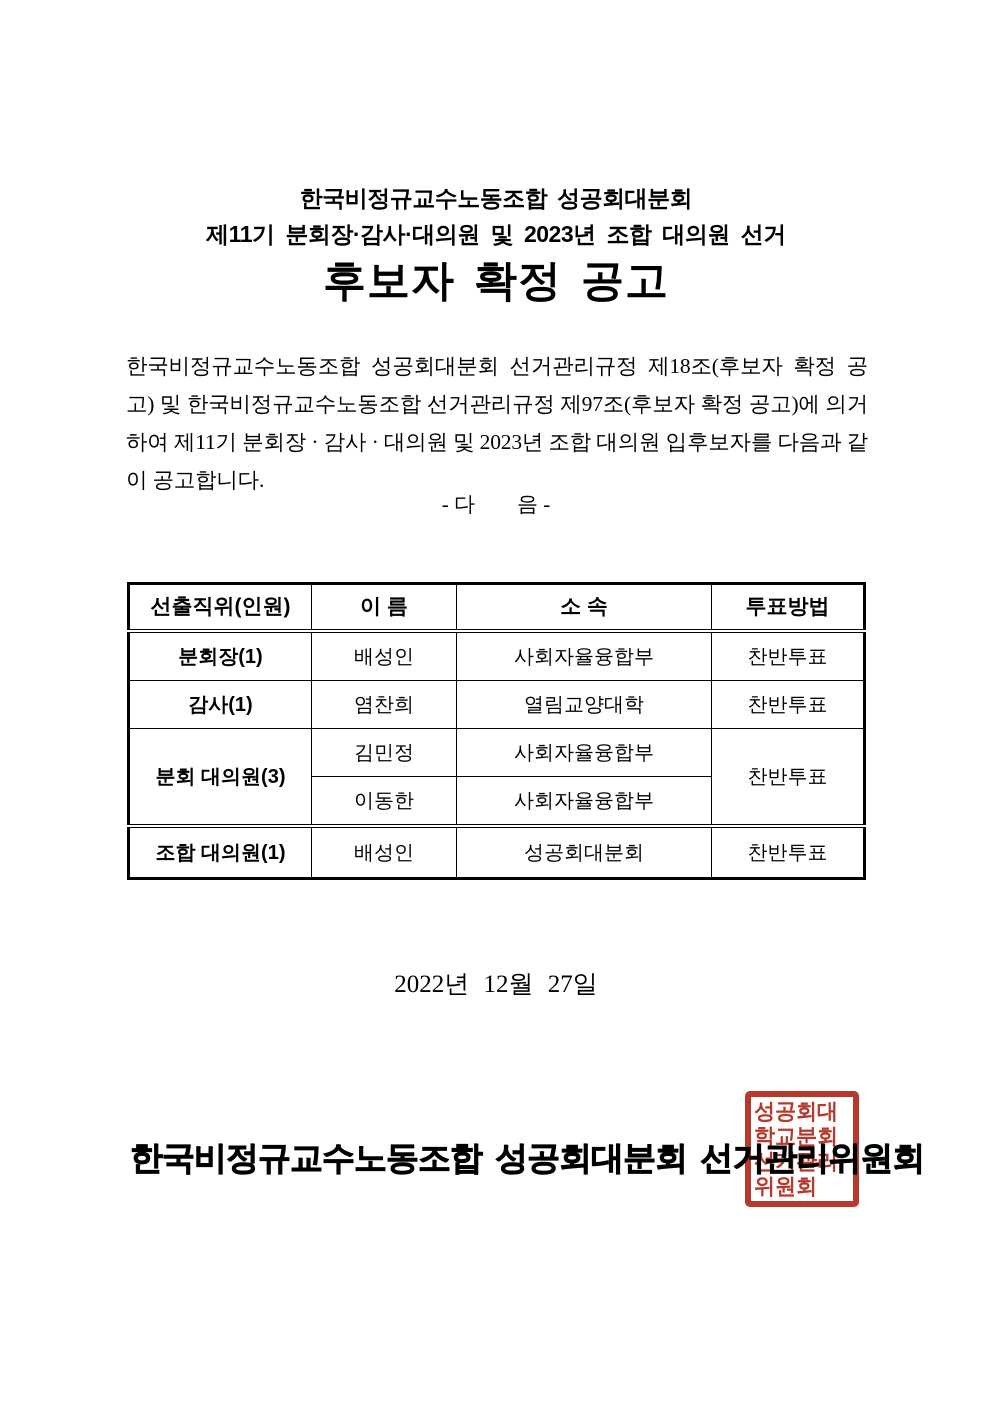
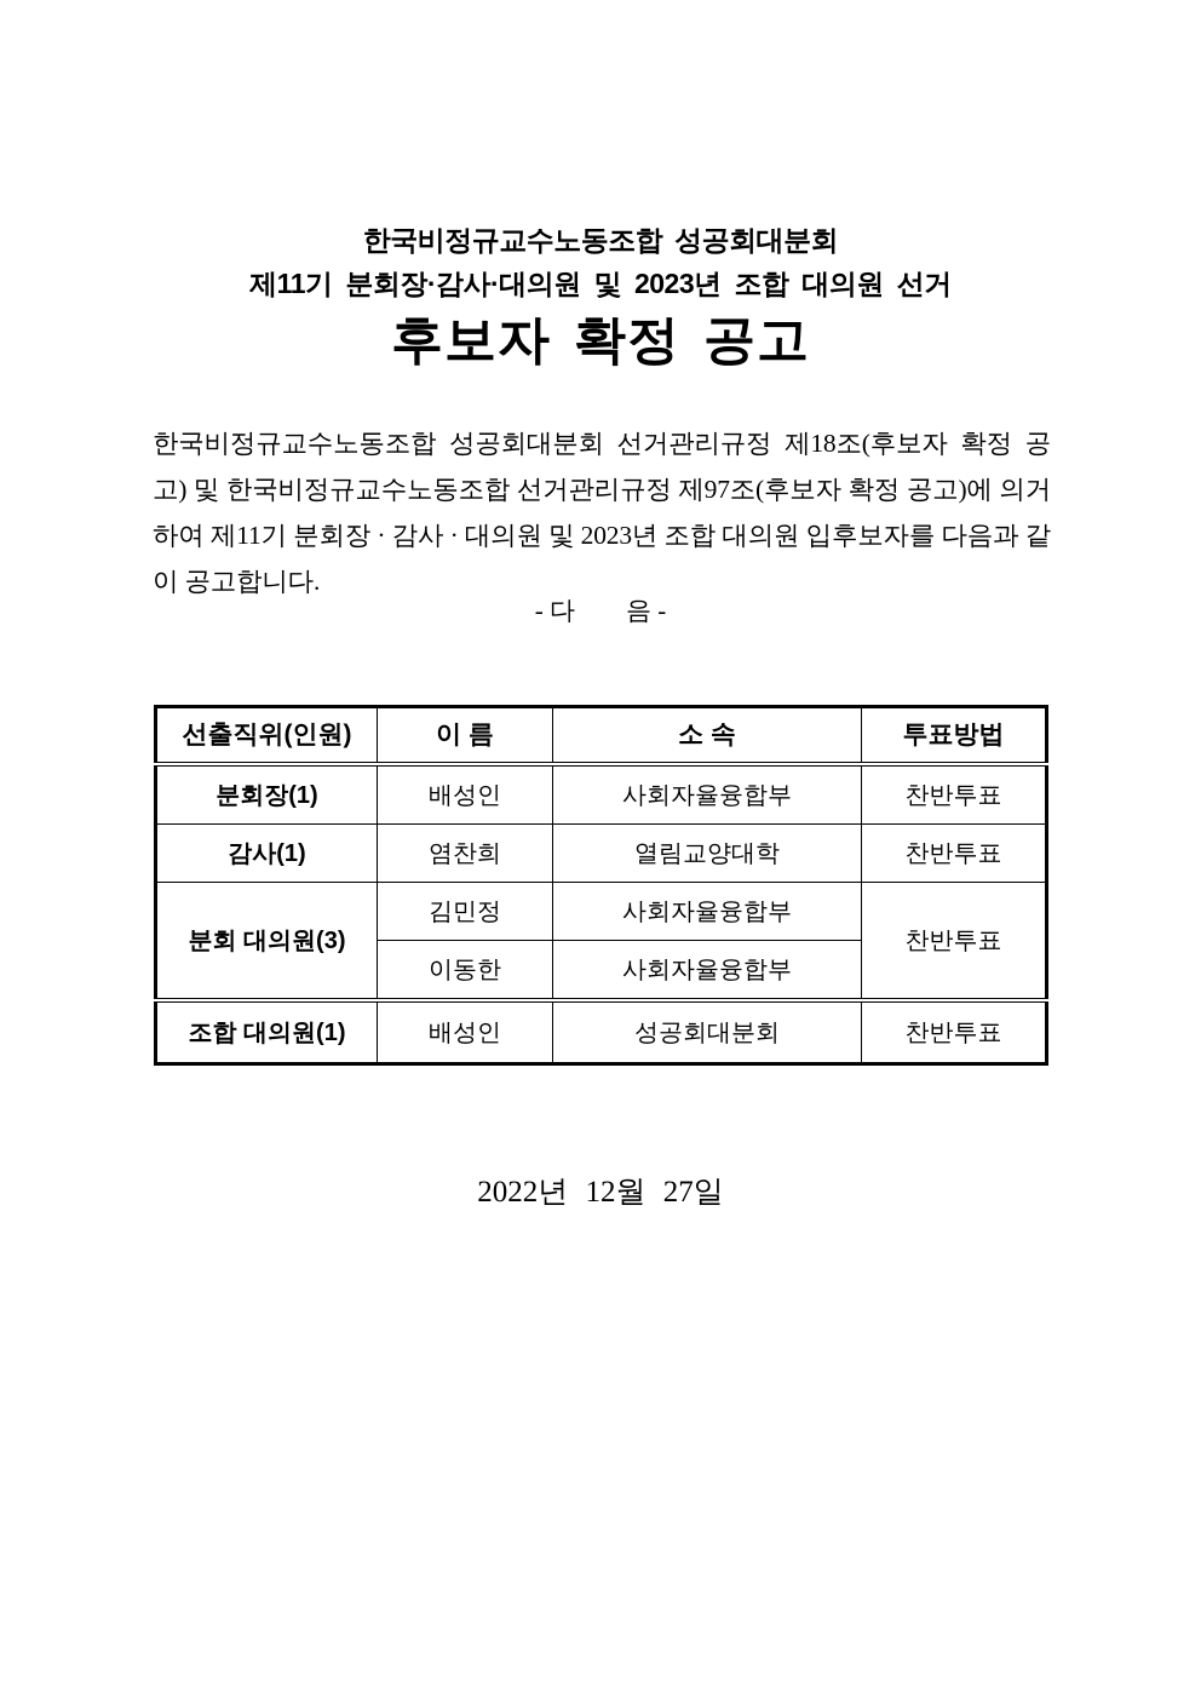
  한국비정규교수노동조합 성공회대분회
  제11기 분회장·감사·대의원 및 2023년 조합 대의원 선거
  후보자 확정 공고
  한국비정규교수노동조합 성공회대분회 선거관리규정 제18조(후보자 확정 공고) 및 한국비정규교수노동조합 선거관리규정 제97조(후보자 확정 공고)에 의거하여 제11기 분회장 · 감사 · 대의원 및 2023년 조합 대의원 입후보자를 다음과 같이 공고합니다.
  - 다 음 -
  선출직위(인원)	이 름	소 속	투표방법
  분회장(1)	배성인	사회자율융합부	찬반투표
  감사(1)	염찬희	열림교양대학	찬반투표
  분회 대의원(3)	김민정	사회자율융합부	찬반투표
  이동한	사회자율융합부
  조합 대의원(1)	배성인	성공회대분회	찬반투표
  2022년 12월 27일
- 성공회대
- 학교분회
- 선거관리
- 위원회
- 한국비정규교수노동조합 성공회대분회 선거관리위원회
